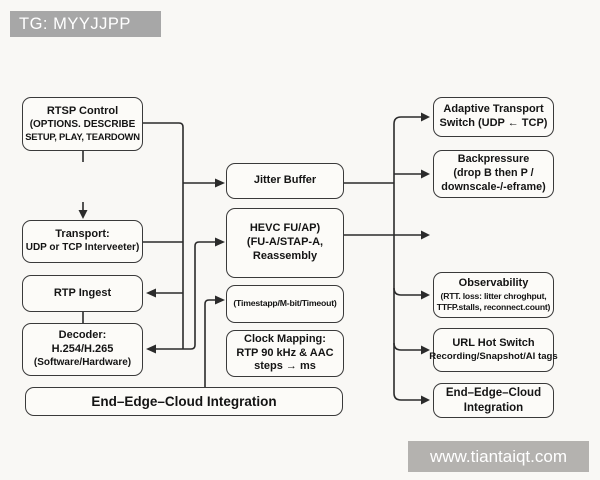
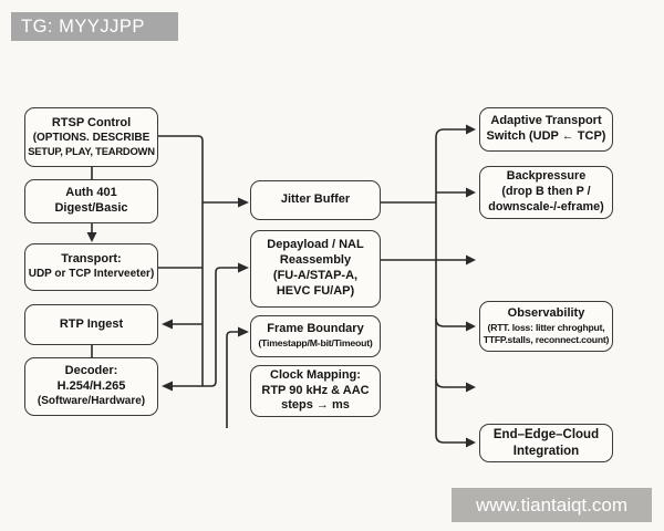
  TG: MYYJJPP
  RTSP Control
  (OPTIONS. DESCRIBE
  SETUP, PLAY, TEARDOWN
+ Auth 401
+ Digest/Basic
  Transport:
  UDP or TCP Interveeter)
  RTP Ingest
  Decoder:
  H.254/H.265
  (Software/Hardware)
- End–Edge–Cloud Integration
  Jitter Buffer
+ Depayload / NAL
- HEVC FU/AP)
+ Reassembly
  (FU-A/STAP-A,
- Reassembly
+ HEVC FU/AP)
+ Frame Boundary
  (Timestapp/M-bit/Timeout)
  Clock Mapping:
  RTP 90 kHz & AAC
  steps → ms
  Adaptive Transport
  Switch (UDP ← TCP)
  Backpressure
  (drop B then P /
  downscale-/-eframe)
  Observability
  (RTT. loss: litter chroghput,
  TTFP.stalls, reconnect.count)
- URL Hot Switch
- Recording/Snapshot/AI tags
  End–Edge–Cloud
  Integration
  www.tiantaiqt.com
